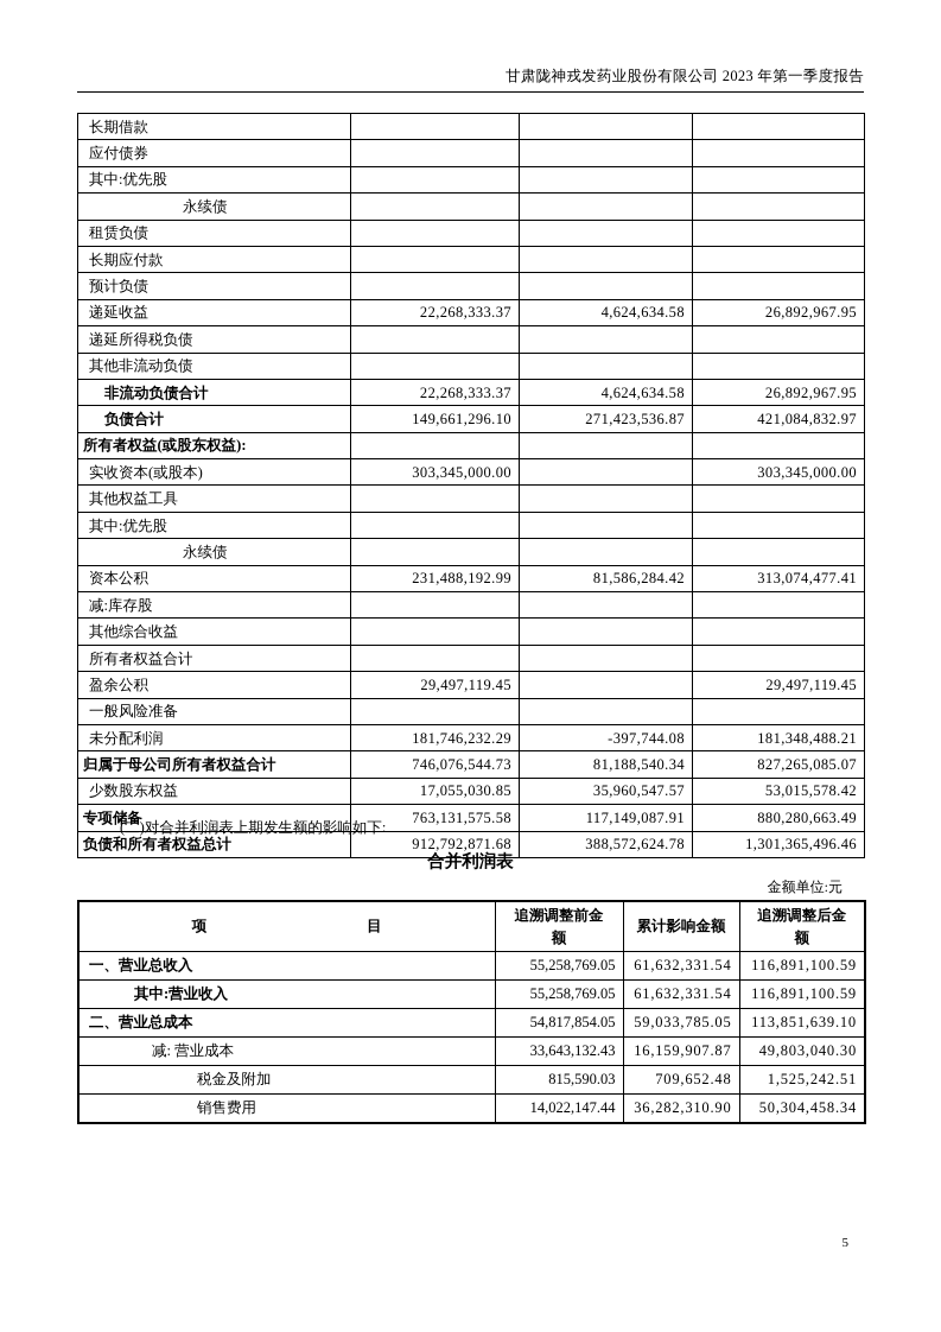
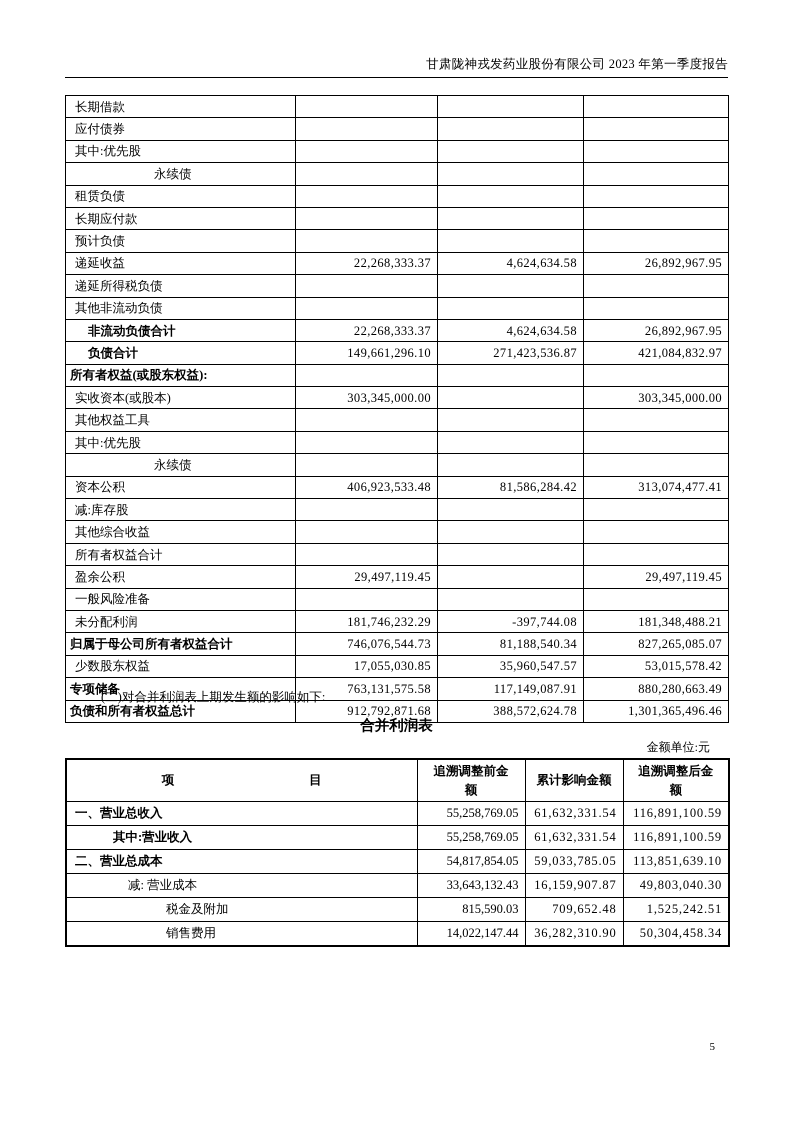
  甘肃陇神戎发药业股份有限公司 2023 年第一季度报告
  长期借款
  应付债券
  其中:优先股
  永续债
  租赁负债
  长期应付款
  预计负债
  递延收益	22,268,333.37	4,624,634.58	26,892,967.95
  递延所得税负债
  其他非流动负债
  非流动负债合计	22,268,333.37	4,624,634.58	26,892,967.95
  负债合计	149,661,296.10	271,423,536.87	421,084,832.97
  所有者权益(或股东权益):
  实收资本(或股本)	303,345,000.00		303,345,000.00
  其他权益工具
  其中:优先股
  永续债
- 资本公积	231,488,192.99	81,586,284.42	313,074,477.41
+ 资本公积	406,923,533.48	81,586,284.42	313,074,477.41
  减:库存股
  其他综合收益
  所有者权益合计
  盈余公积	29,497,119.45		29,497,119.45
  一般风险准备
  未分配利润	181,746,232.29	-397,744.08	181,348,488.21
  归属于母公司所有者权益合计	746,076,544.73	81,188,540.34	827,265,085.07
  少数股东权益	17,055,030.85	35,960,547.57	53,015,578.42
  专项储备	763,131,575.58	117,149,087.91	880,280,663.49
  负债和所有者权益总计	912,792,871.68	388,572,624.78	1,301,365,496.46
  (二)对合并利润表上期发生额的影响如下:
  合并利润表
  金额单位:元
  项 目	追溯调整前金额	累计影响金额	追溯调整后金额
  一、营业总收入	55,258,769.05	61,632,331.54	116,891,100.59
  其中:营业收入	55,258,769.05	61,632,331.54	116,891,100.59
  二、营业总成本	54,817,854.05	59,033,785.05	113,851,639.10
  减: 营业成本	33,643,132.43	16,159,907.87	49,803,040.30
  税金及附加	815,590.03	709,652.48	1,525,242.51
  销售费用	14,022,147.44	36,282,310.90	50,304,458.34
  5
